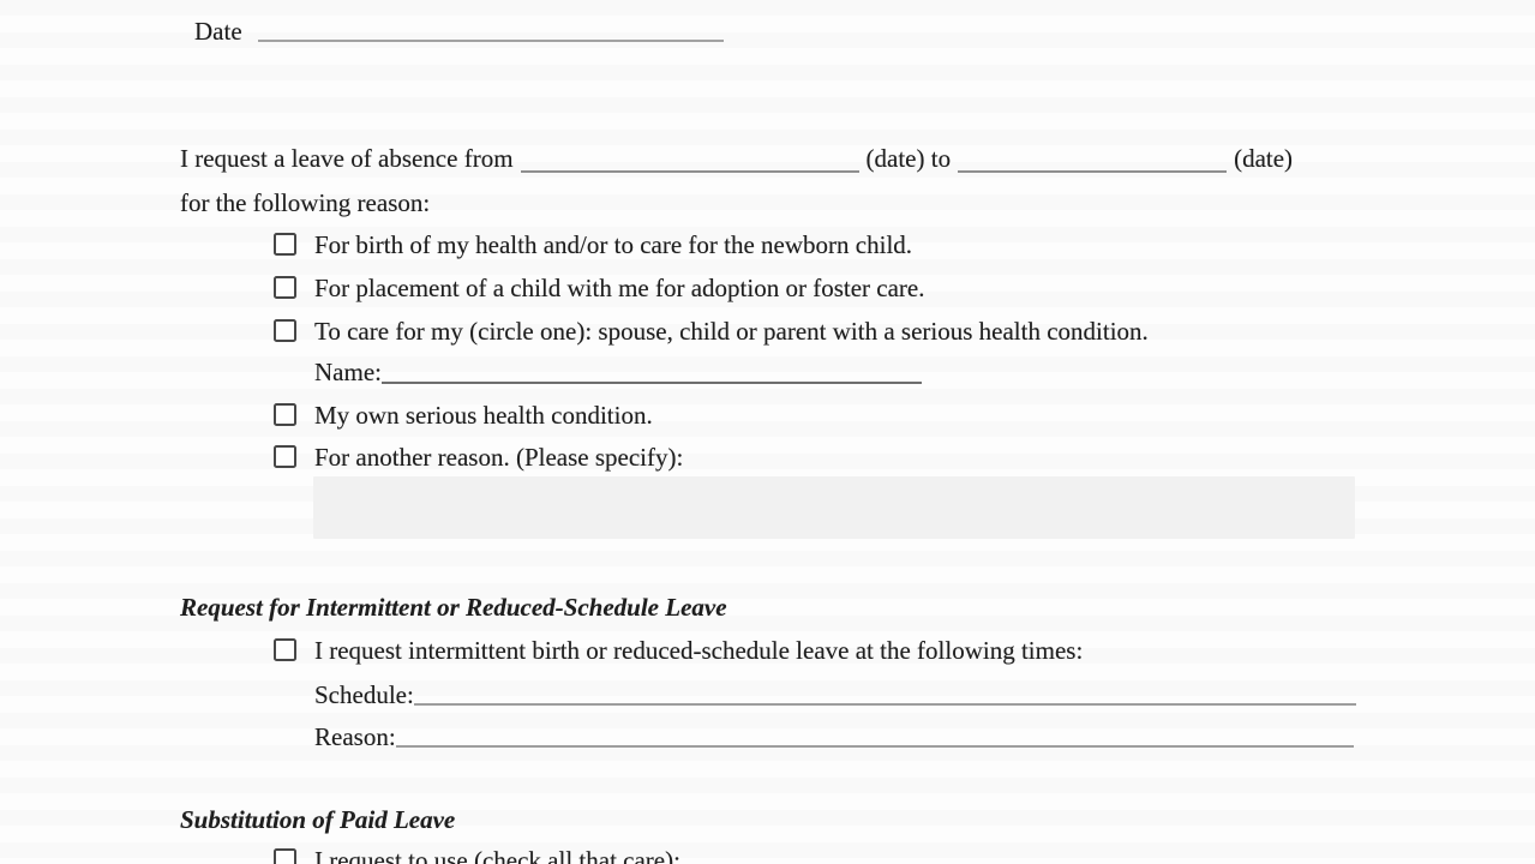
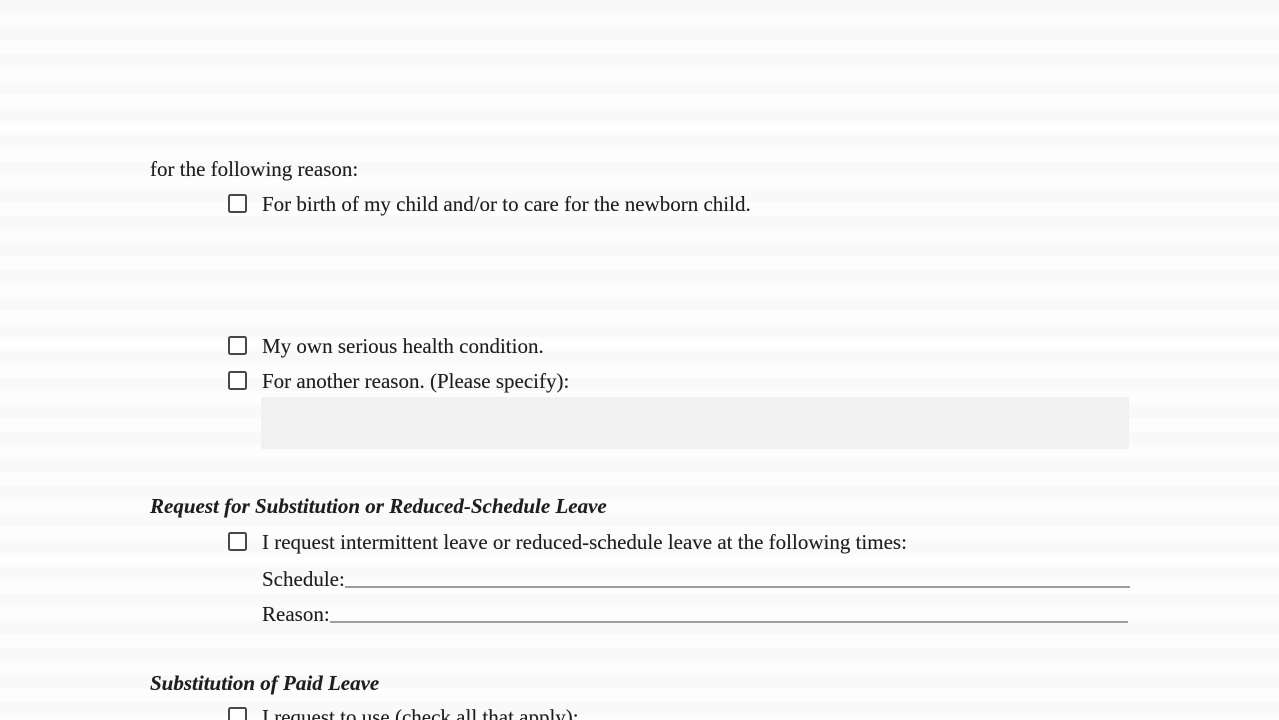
- Date
- I request a leave of absence from
- (date) to
- (date)
  for the following reason:
- For birth of my health and/or to care for the newborn child.
+ For birth of my child and/or to care for the newborn child.
- For placement of a child with me for adoption or foster care.
- To care for my (circle one): spouse, child or parent with a serious health condition.
- Name:
  My own serious health condition.
  For another reason. (Please specify):
- Request for Intermittent or Reduced-Schedule Leave
+ Request for Substitution or Reduced-Schedule Leave
- I request intermittent birth or reduced-schedule leave at the following times:
+ I request intermittent leave or reduced-schedule leave at the following times:
  Schedule:
  Reason:
  Substitution of Paid Leave
- I request to use (check all that care):
+ I request to use (check all that apply):
